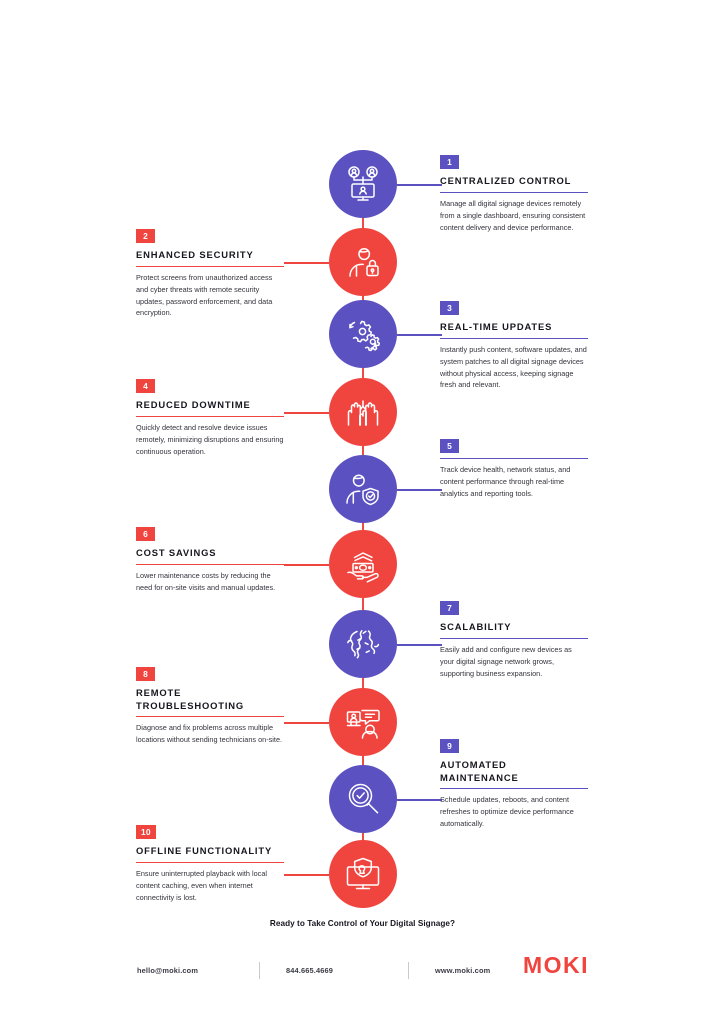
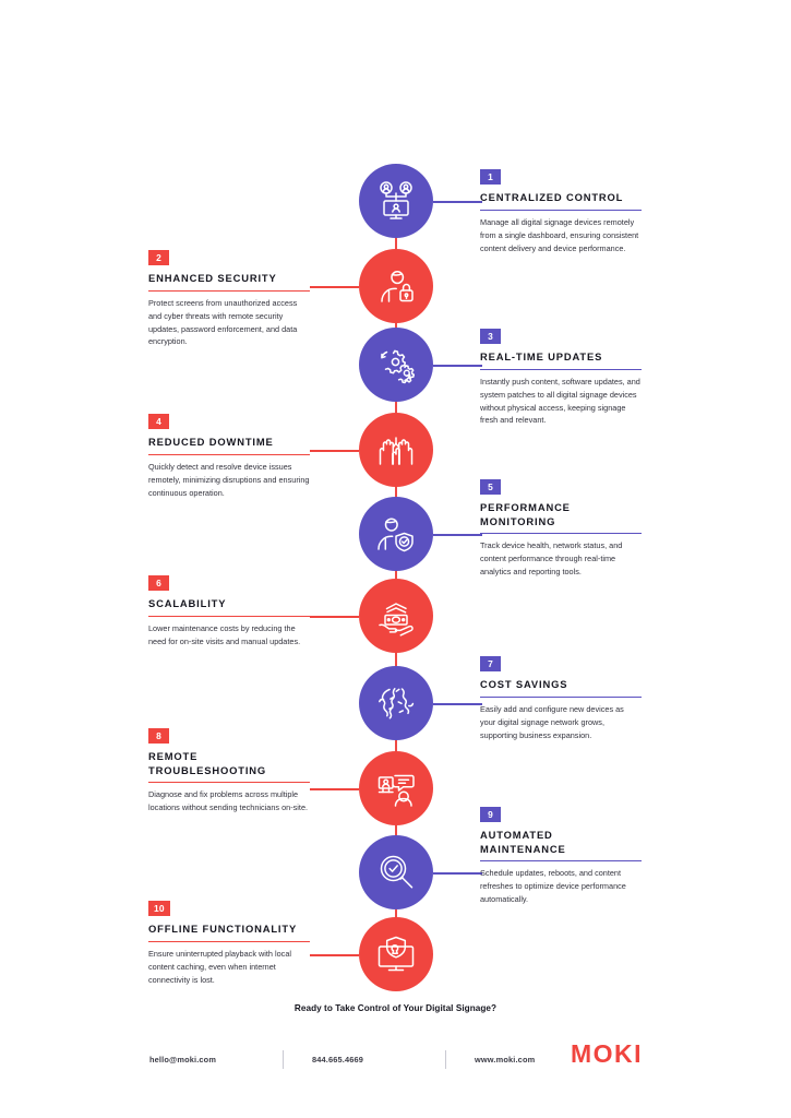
  1
  CENTRALIZED CONTROL
  Manage all digital signage devices remotely from a single dashboard, ensuring consistent content delivery and device performance.
  2
  ENHANCED SECURITY
  Protect screens from unauthorized access and cyber threats with remote security updates, password enforcement, and data encryption.
  3
  REAL-TIME UPDATES
  Instantly push content, software updates, and system patches to all digital signage devices without physical access, keeping signage fresh and relevant.
  4
  REDUCED DOWNTIME
  Quickly detect and resolve device issues remotely, minimizing disruptions and ensuring continuous operation.
  5
+ PERFORMANCE MONITORING
  Track device health, network status, and content performance through real-time analytics and reporting tools.
  6
- COST SAVINGS
+ SCALABILITY
  Lower maintenance costs by reducing the need for on-site visits and manual updates.
  7
- SCALABILITY
+ COST SAVINGS
  Easily add and configure new devices as your digital signage network grows, supporting business expansion.
  8
  REMOTE TROUBLESHOOTING
  Diagnose and fix problems across multiple locations without sending technicians on-site.
  9
  AUTOMATED MAINTENANCE
  Schedule updates, reboots, and content refreshes to optimize device performance automatically.
  10
  OFFLINE FUNCTIONALITY
  Ensure uninterrupted playback with local content caching, even when internet connectivity is lost.
  Ready to Take Control of Your Digital Signage?
  hello@moki.com
  844.665.4669
  www.moki.com
  MOKI
